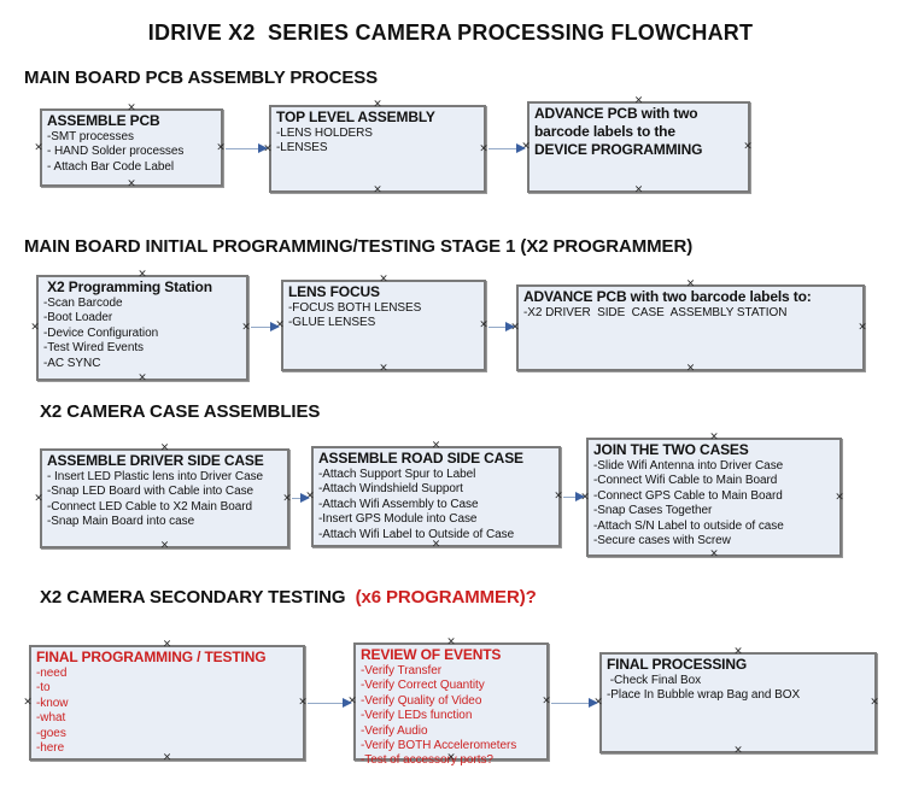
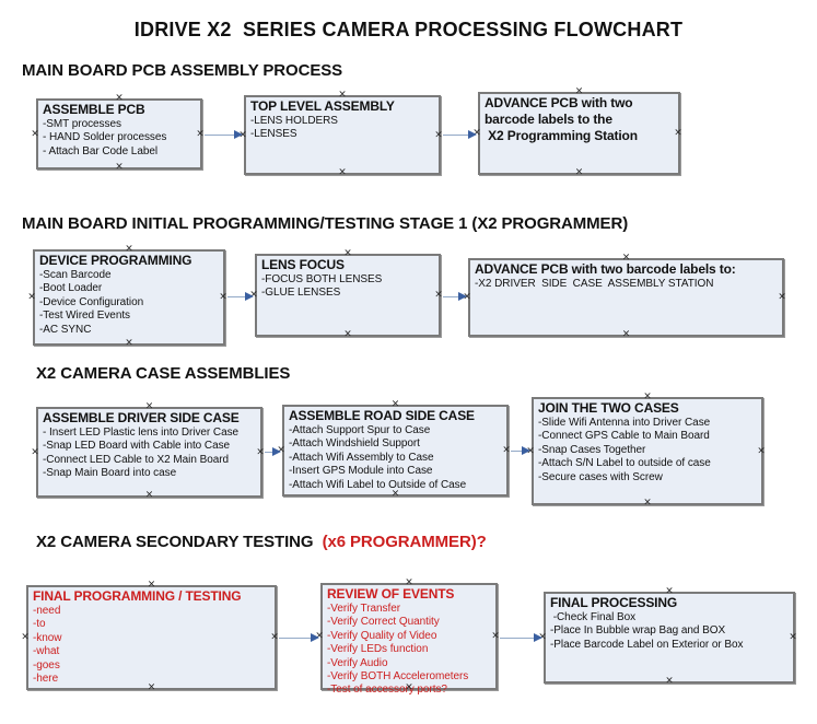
  IDRIVE X2 SERIES CAMERA PROCESSING FLOWCHART
  MAIN BOARD PCB ASSEMBLY PROCESS
  MAIN BOARD INITIAL PROGRAMMING/TESTING STAGE 1 (X2 PROGRAMMER)
  X2 CAMERA CASE ASSEMBLIES
  X2 CAMERA SECONDARY TESTING (x6 PROGRAMMER)?
  ASSEMBLE PCB
  -SMT processes
  - HAND Solder processes
  - Attach Bar Code Label
  ×
  ×
  ×
  ×
  TOP LEVEL ASSEMBLY
  -LENS HOLDERS
  -LENSES
  ×
  ×
  ×
  ×
  ADVANCE PCB with two
  barcode labels to the
- DEVICE PROGRAMMING
+ X2 Programming Station
  ×
  ×
  ×
  ×
- X2 Programming Station
+ DEVICE PROGRAMMING
  -Scan Barcode
  -Boot Loader
  -Device Configuration
  -Test Wired Events
  -AC SYNC
  ×
  ×
  ×
  ×
  LENS FOCUS
  -FOCUS BOTH LENSES
  -GLUE LENSES
  ×
  ×
  ×
  ×
  ADVANCE PCB with two barcode labels to:
  -X2 DRIVER SIDE CASE ASSEMBLY STATION
  ×
  ×
  ×
  ×
  ASSEMBLE DRIVER SIDE CASE
  - Insert LED Plastic lens into Driver Case
  -Snap LED Board with Cable into Case
  -Connect LED Cable to X2 Main Board
  -Snap Main Board into case
  ×
  ×
  ×
  ×
  ASSEMBLE ROAD SIDE CASE
- -Attach Support Spur to Label
+ -Attach Support Spur to Case
  -Attach Windshield Support
  -Attach Wifi Assembly to Case
  -Insert GPS Module into Case
  -Attach Wifi Label to Outside of Case
  ×
  ×
  ×
  ×
  JOIN THE TWO CASES
  -Slide Wifi Antenna into Driver Case
- -Connect Wifi Cable to Main Board
  -Connect GPS Cable to Main Board
  -Snap Cases Together
  -Attach S/N Label to outside of case
  -Secure cases with Screw
  ×
  ×
  ×
  ×
  FINAL PROGRAMMING / TESTING
  -need
  -to
  -know
  -what
  -goes
  -here
  ×
  ×
  ×
  ×
  REVIEW OF EVENTS
  -Verify Transfer
  -Verify Correct Quantity
  -Verify Quality of Video
  -Verify LEDs function
  -Verify Audio
  -Verify BOTH Accelerometers
  -Test of accessory ports?
  ×
  ×
  ×
  ×
  FINAL PROCESSING
  -Check Final Box
  -Place In Bubble wrap Bag and BOX
+ -Place Barcode Label on Exterior or Box
  ×
  ×
  ×
  ×
